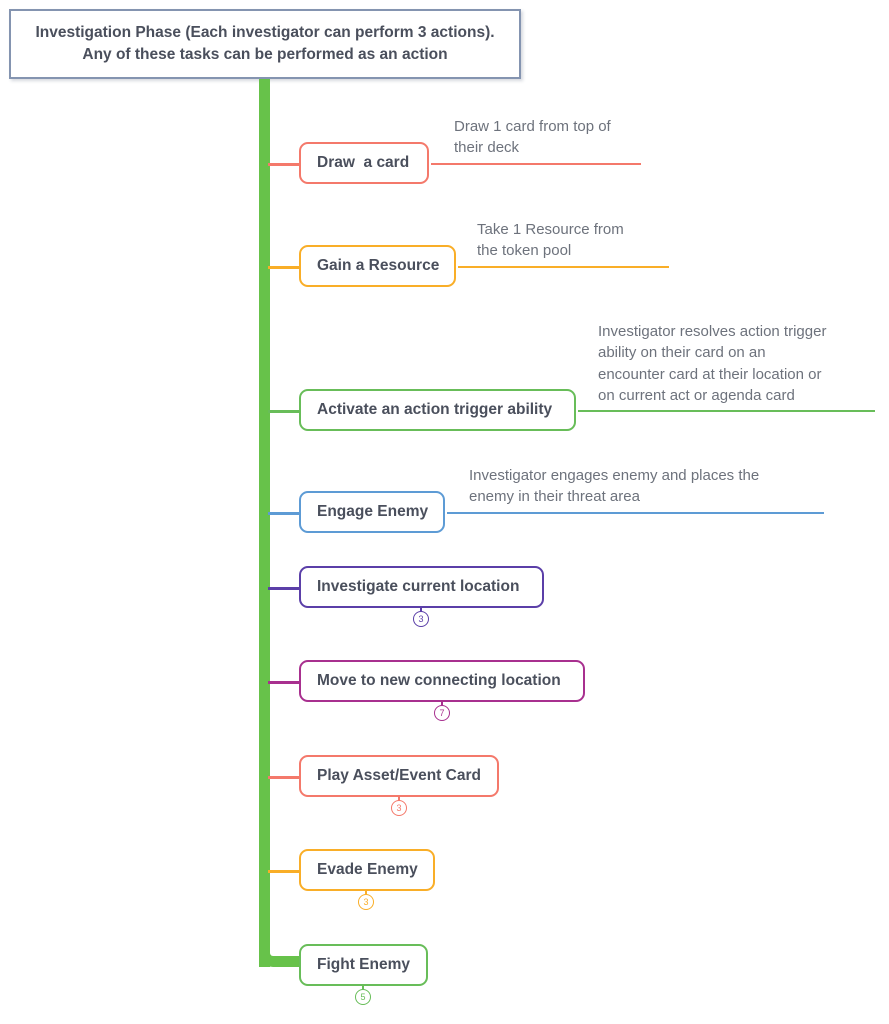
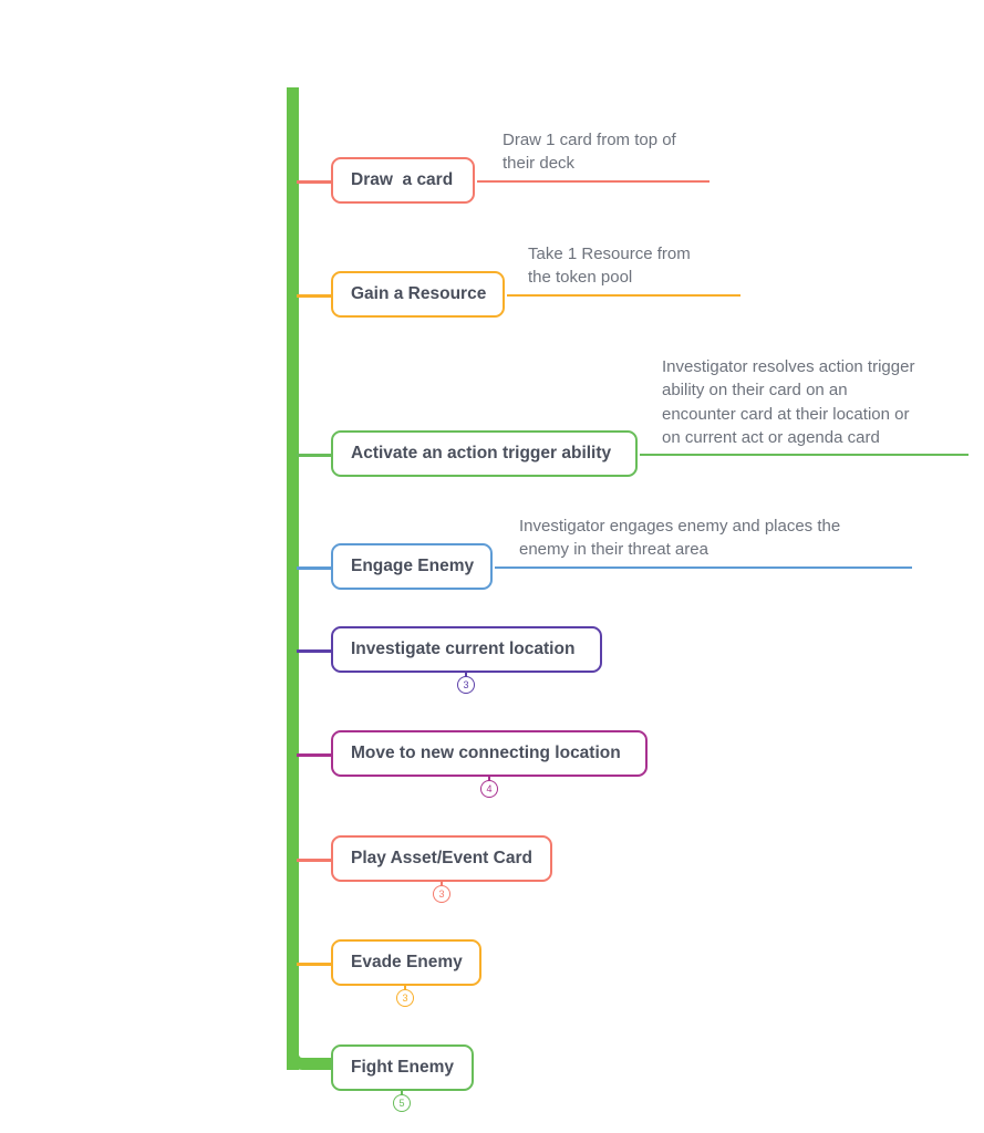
- Investigation Phase (Each investigator can perform 3 actions). Any of these tasks can be performed as an action
  Draw 1 card from top of
  their deck
  Draw a card
  Take 1 Resource from
  the token pool
  Gain a Resource
  Investigator resolves action trigger
  ability on their card on an
  encounter card at their location or
  on current act or agenda card
  Activate an action trigger ability
  Investigator engages enemy and places the
  enemy in their threat area
  Engage Enemy
  Investigate current location
  3
  Move to new connecting location
- 7
+ 4
  Play Asset/Event Card
  3
  Evade Enemy
  3
  Fight Enemy
  5
